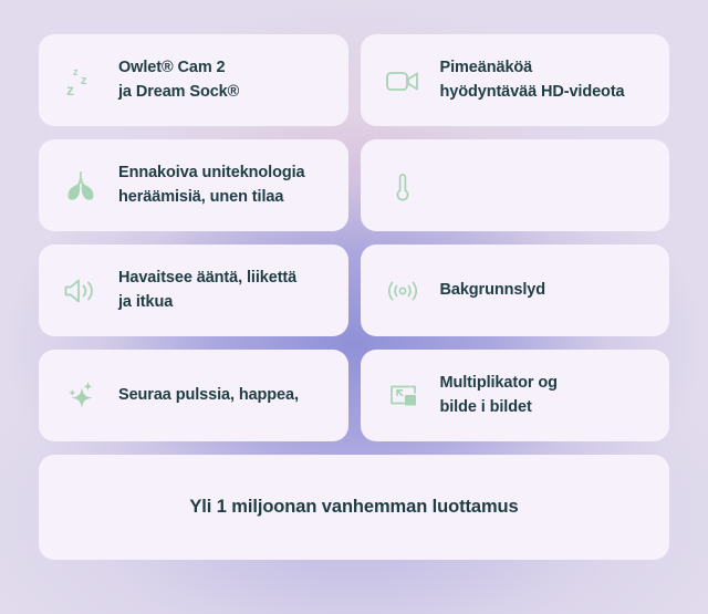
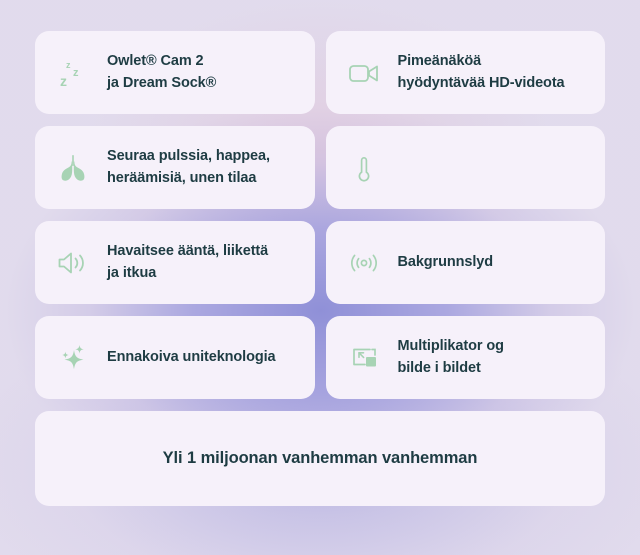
  z
  z
  z
  Owlet® Cam 2
  ja Dream Sock®
  Pimeänäköä
  hyödyntävää HD-videota
- Ennakoiva uniteknologia
+ Seuraa pulssia, happea,
  heräämisiä, unen tilaa
  Havaitsee ääntä, liikettä
  ja itkua
  Bakgrunnslyd
- Seuraa pulssia, happea,
+ Ennakoiva uniteknologia
  Multiplikator og
  bilde i bildet
- Yli 1 miljoonan vanhemman luottamus
+ Yli 1 miljoonan vanhemman vanhemman
